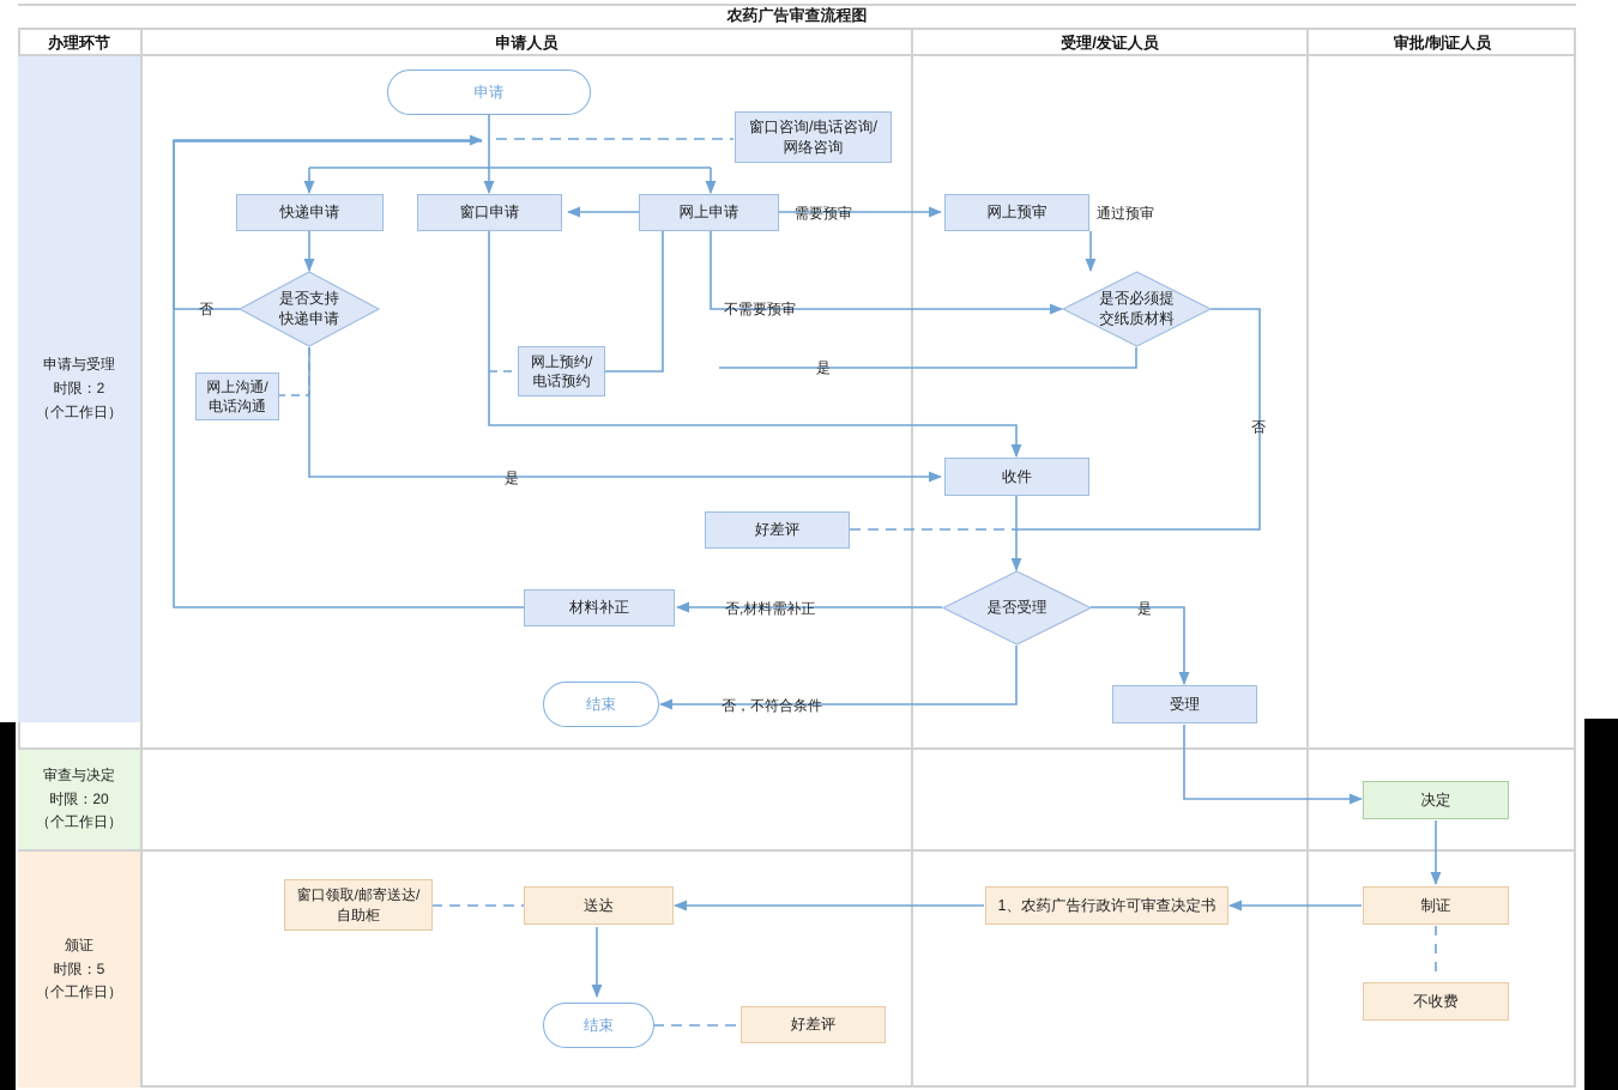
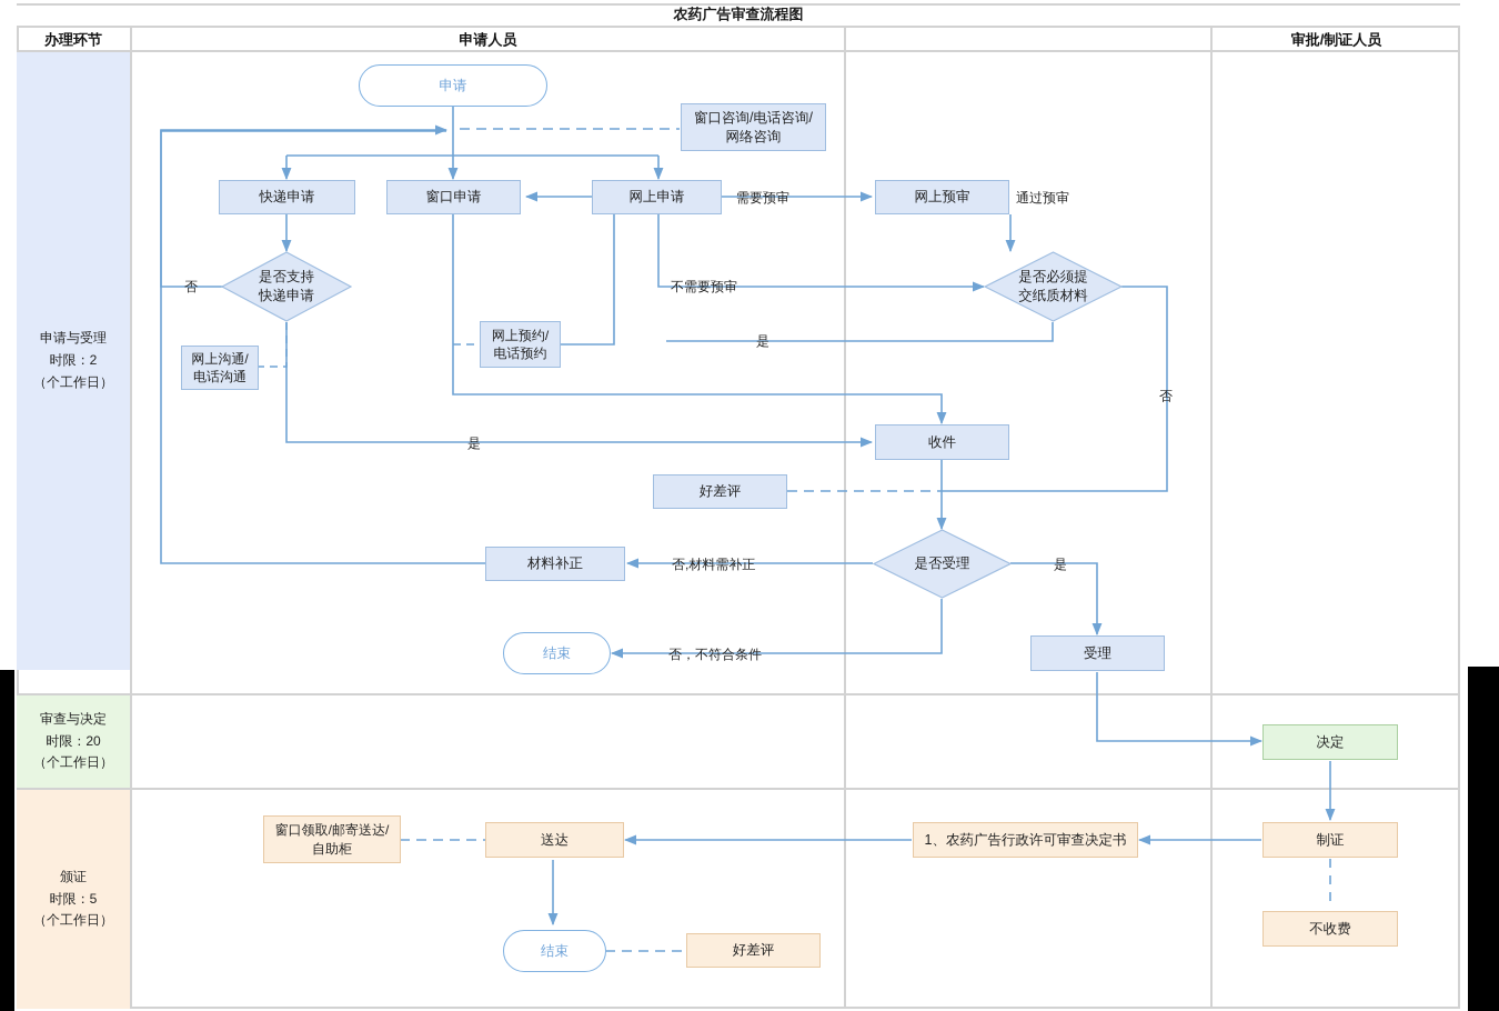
  农药广告审查流程图
  办理环节
  申请人员
- 受理/发证人员
  审批/制证人员
  申请与受理
  时限：2
  （个工作日）
  审查与决定
  时限：20
  （个工作日）
  颁证
  时限：5
  （个工作日）
  申请
  窗口咨询/电话咨询/
  网络咨询
  快递申请
  窗口申请
  网上申请
  是否支持
  快递申请
  网上沟通/
  电话沟通
  网上预约/
  电话预约
  网上预审
  是否必须提
  交纸质材料
  收件
  好差评
  是否受理
  材料补正
  结束
  受理
  决定
  制证
  不收费
  1、农药广告行政许可审查决定书
  送达
  窗口领取/邮寄送达/
  自助柜
  结束
  好差评
  需要预审
  通过预审
  不需要预审
  否
  是
  是
  否,材料需补正
  是
  否，不符合条件
